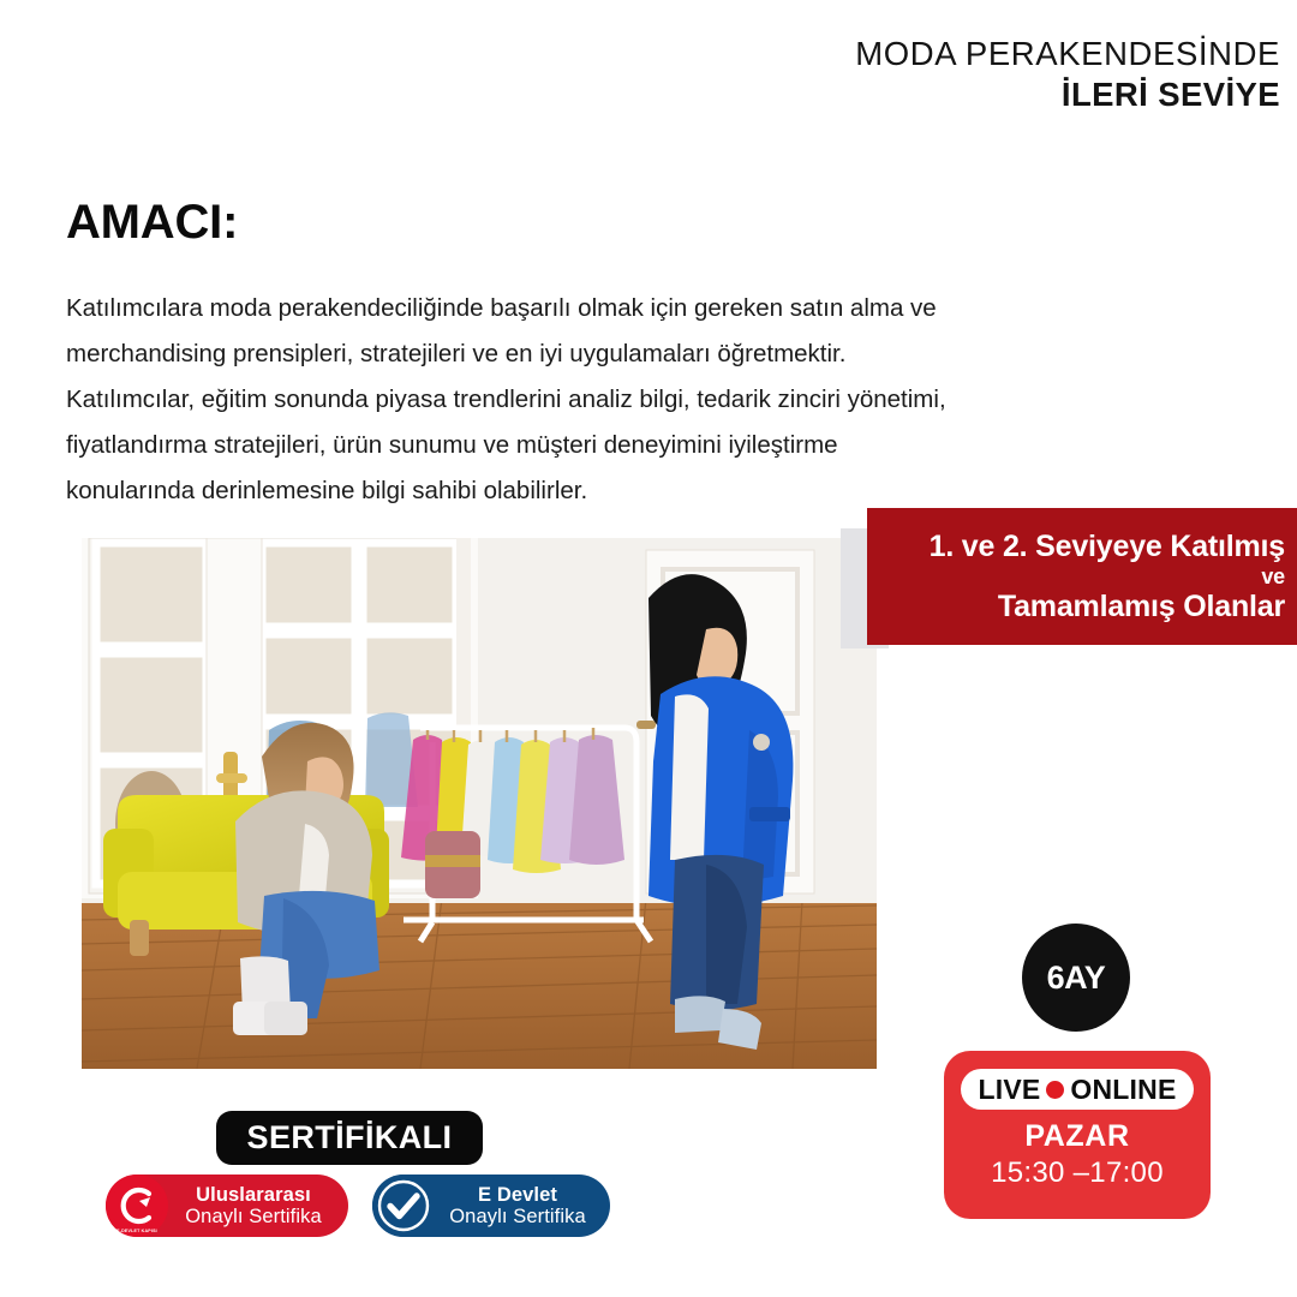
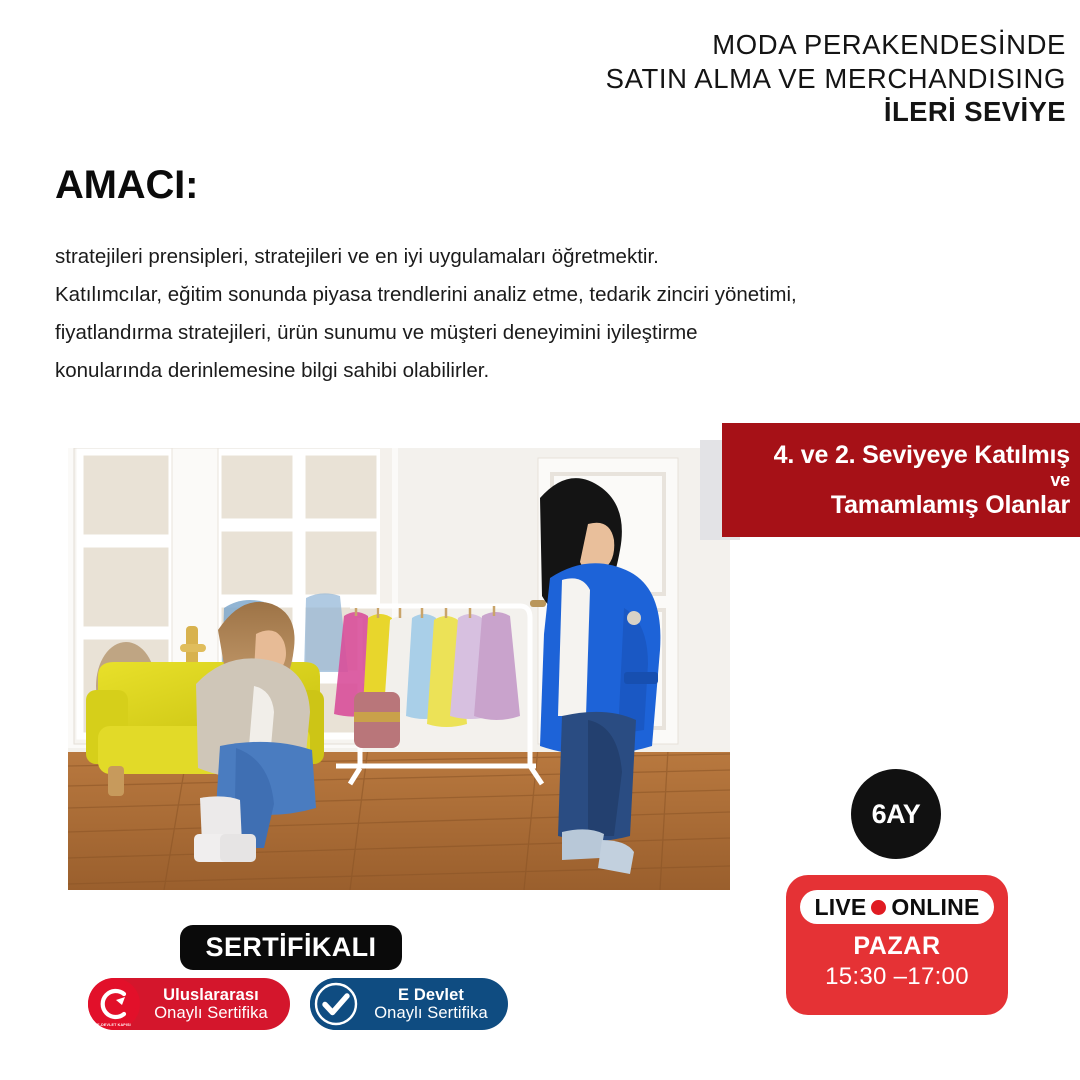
  MODA PERAKENDESİNDE
+ SATIN ALMA VE MERCHANDISING
  İLERİ SEVİYE
  AMACI:
- Katılımcılara moda perakendeciliğinde başarılı olmak için gereken satın alma ve
- merchandising prensipleri, stratejileri ve en iyi uygulamaları öğretmektir.
+ stratejileri prensipleri, stratejileri ve en iyi uygulamaları öğretmektir.
- Katılımcılar, eğitim sonunda piyasa trendlerini analiz bilgi, tedarik zinciri yönetimi,
+ Katılımcılar, eğitim sonunda piyasa trendlerini analiz etme, tedarik zinciri yönetimi,
  fiyatlandırma stratejileri, ürün sunumu ve müşteri deneyimini iyileştirme
  konularında derinlemesine bilgi sahibi olabilirler.
- 1. ve 2. Seviyeye Katılmış
+ 4. ve 2. Seviyeye Katılmış
  ve
  Tamamlamış Olanlar
  6AY
  LIVE
  ONLINE
  PAZAR
  15:30 –17:00
  SERTİFİKALI
  Uluslararası
  Onaylı Sertifika
  E Devlet
  Onaylı Sertifika
